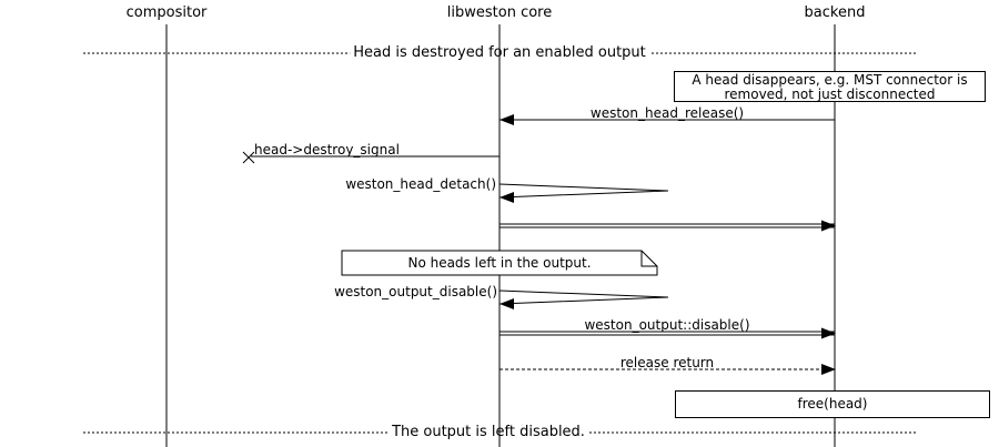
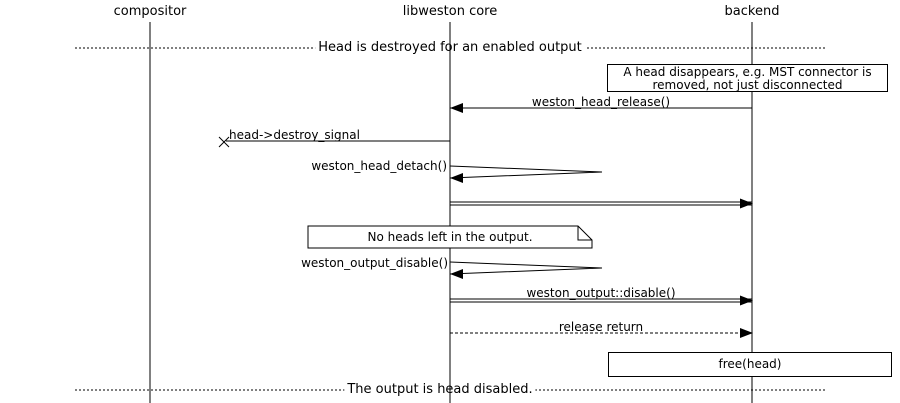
  compositor
  libweston core
  backend
  Head is destroyed for an enabled output
- The output is left disabled.
+ The output is head disabled.
  A head disappears, e.g. MST connector is
  removed, not just disconnected
  weston_head_release()
  head->destroy_signal
  weston_head_detach()
  weston_output_disable()
  weston_output::disable()
  release return
  No heads left in the output.
  free(head)
